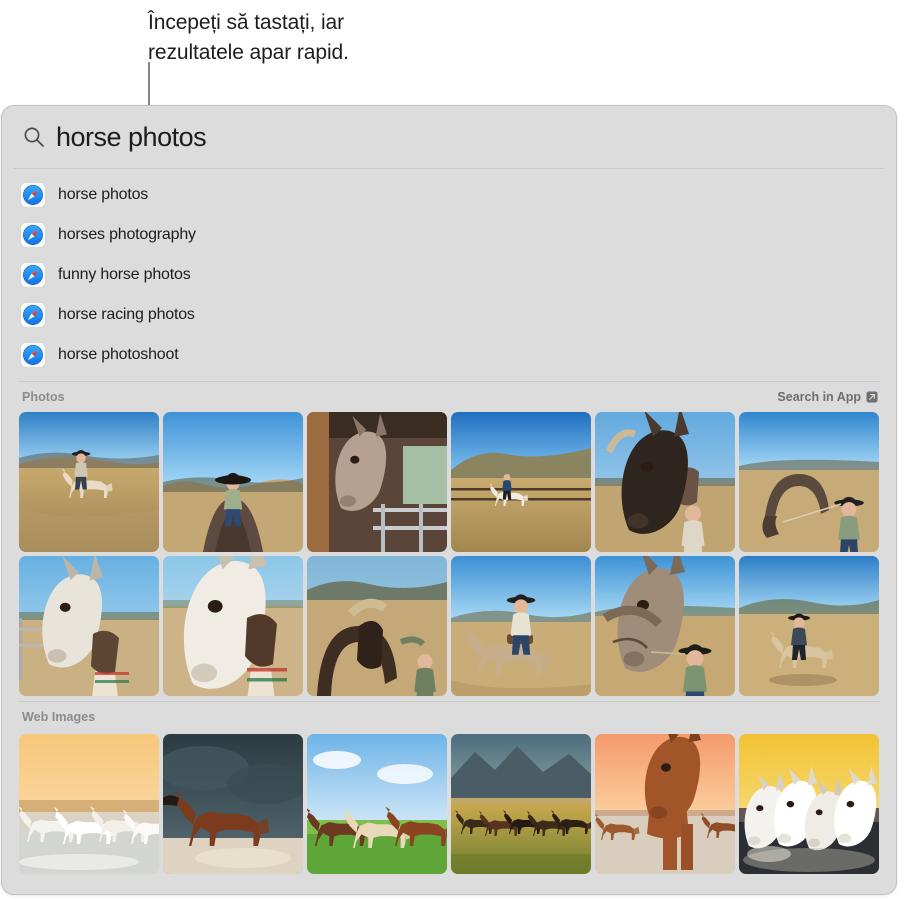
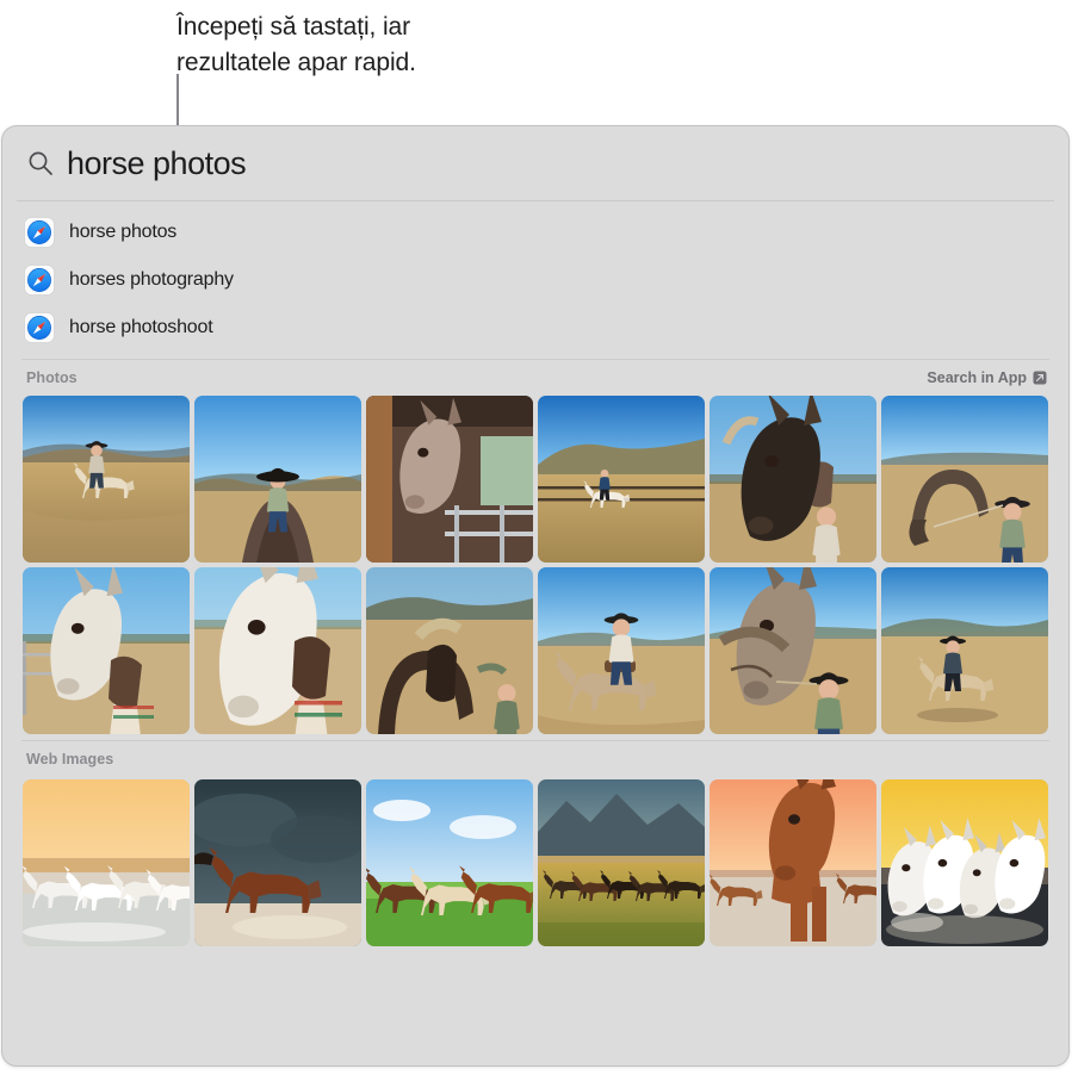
  Începeți să tastați, iar
  rezultatele apar rapid.
  horse photos
  horse photos
  horses photography
- funny horse photos
- horse racing photos
  horse photoshoot
  Photos
  Search in App
  Web Images
